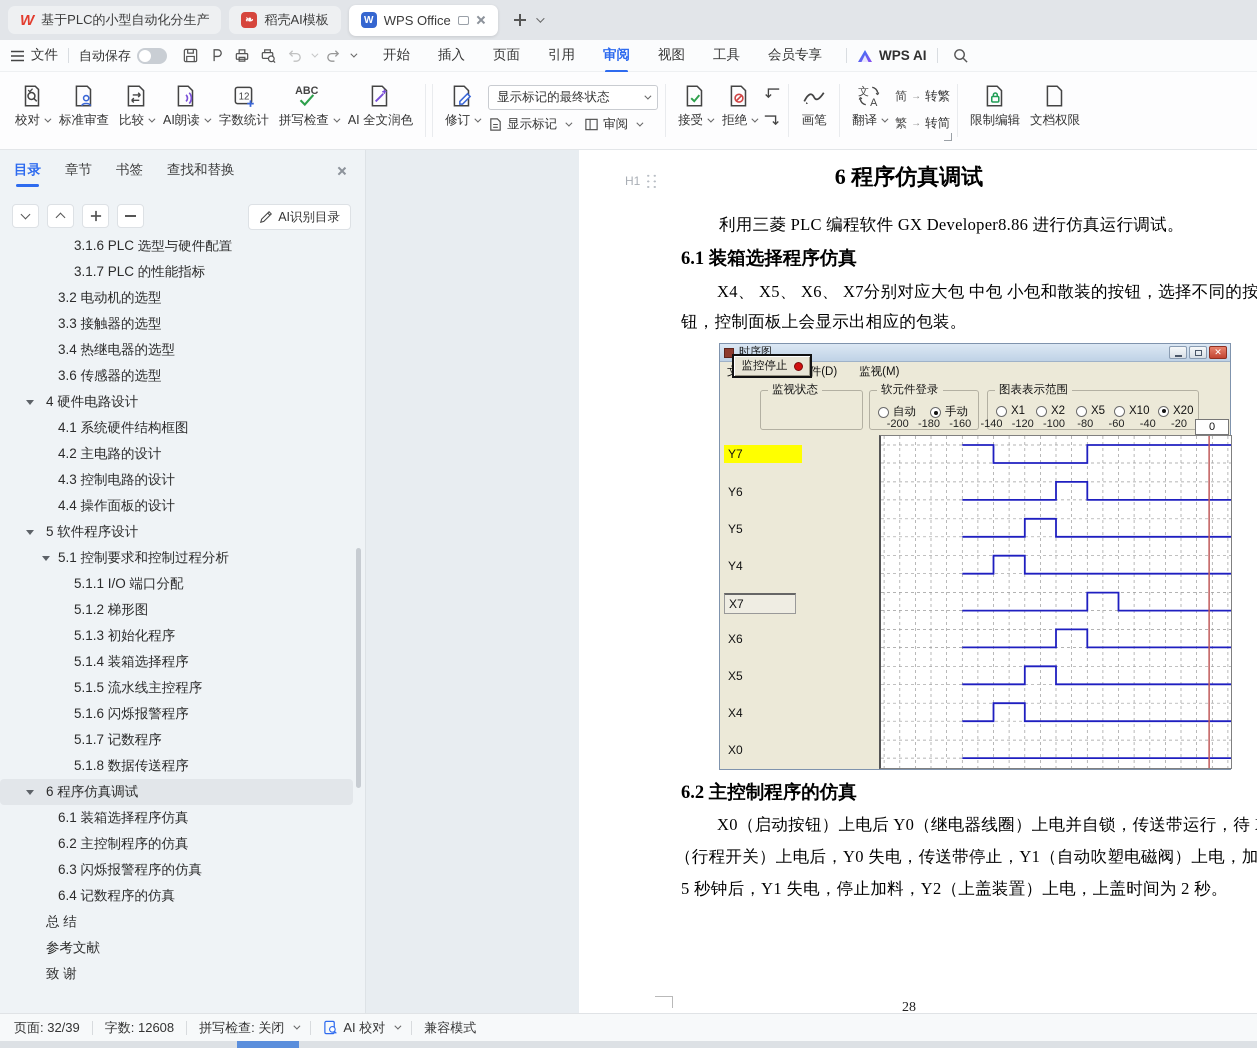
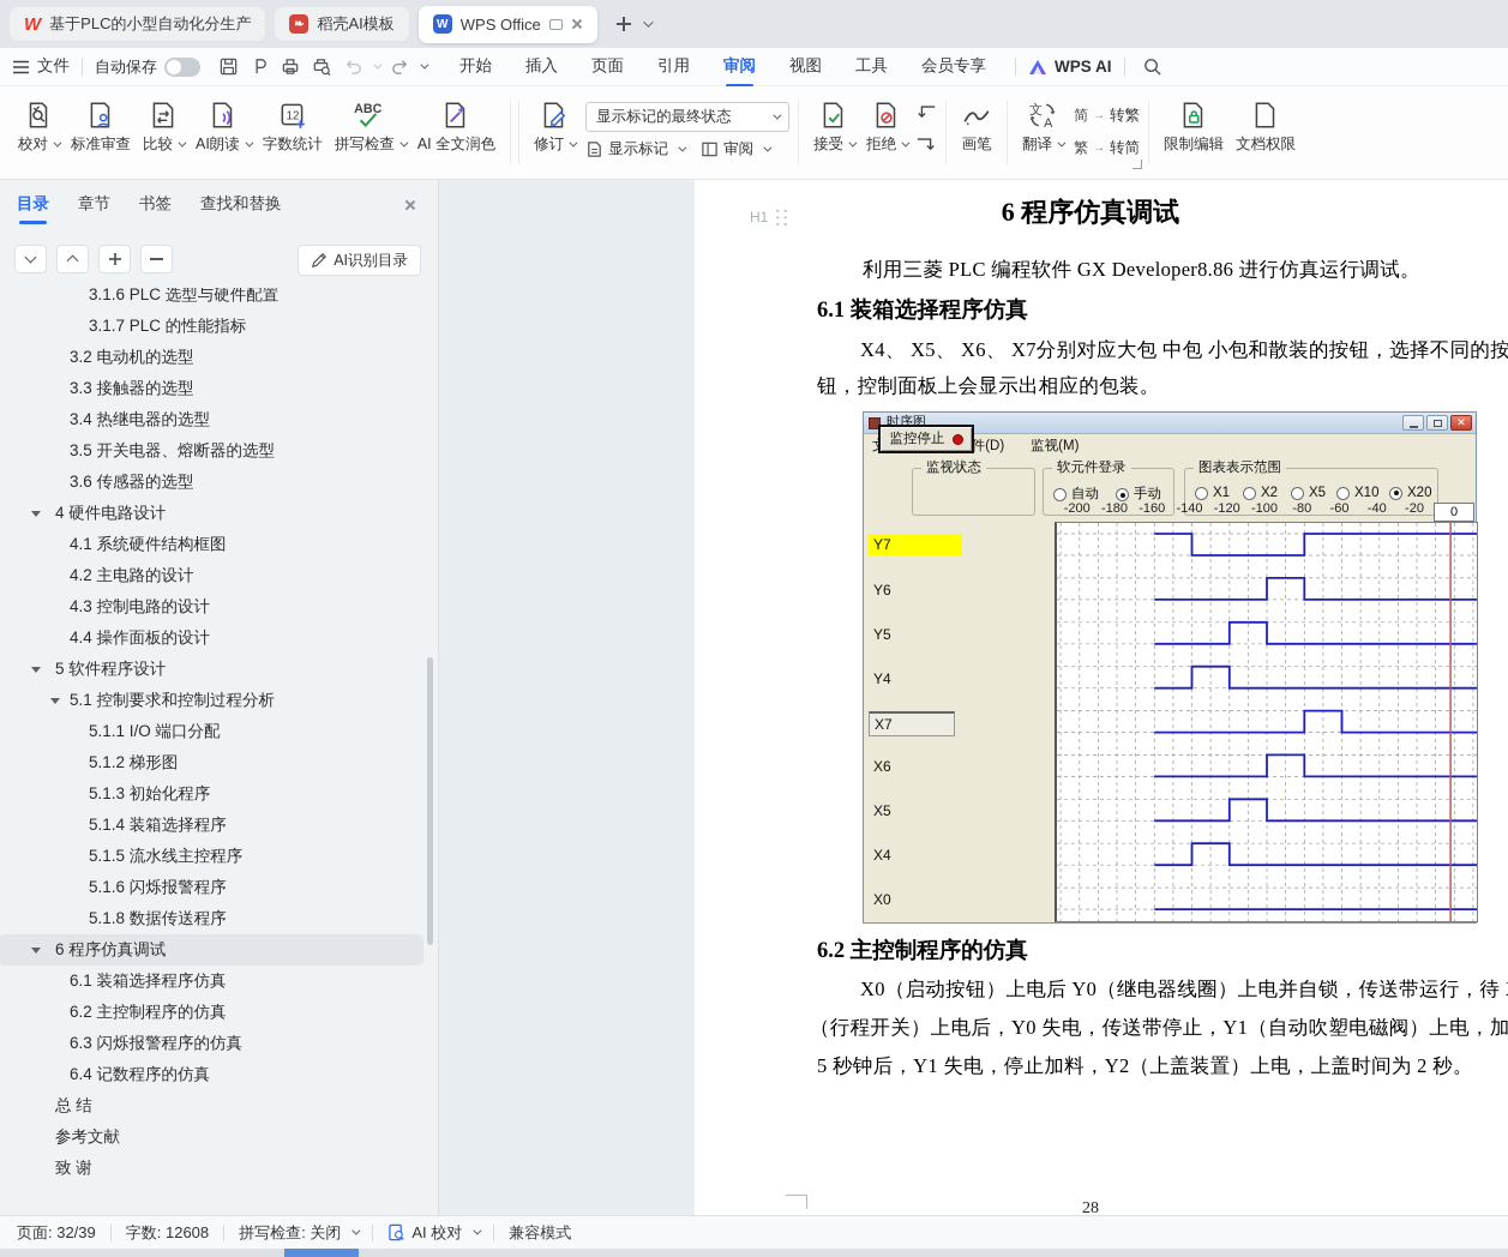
  W
  基于PLC的小型自动化分生产
  ❧
  稻壳AI模板
  W
  WPS Office
  文件
  自动保存
  开始
  插入
  页面
  引用
  审阅
  视图
  工具
  会员专享
  WPS AI
  校对
  标准审查
  比较
  AI朗读
  12
  字数统计
  ABC
  拼写检查
  AI 全文润色
  修订
  显示标记的最终状态
  显示标记
  审阅
  接受
  拒绝
  画笔
  文
  A
  翻译
  简
  →
  转繁
  繁
  →
  转简
  限制编辑
  文档权限
  目录
  章节
  书签
  查找和替换
  AI识别目录
  3.1.6 PLC 选型与硬件配置
  3.1.7 PLC 的性能指标
  3.2 电动机的选型
  3.3 接触器的选型
  3.4 热继电器的选型
+ 3.5 开关电器、熔断器的选型
  3.6 传感器的选型
  4 硬件电路设计
  4.1 系统硬件结构框图
  4.2 主电路的设计
  4.3 控制电路的设计
  4.4 操作面板的设计
  5 软件程序设计
  5.1 控制要求和控制过程分析
  5.1.1 I/O 端口分配
  5.1.2 梯形图
  5.1.3 初始化程序
  5.1.4 装箱选择程序
  5.1.5 流水线主控程序
  5.1.6 闪烁报警程序
- 5.1.7 记数程序
  5.1.8 数据传送程序
  6 程序仿真调试
  6.1 装箱选择程序仿真
  6.2 主控制程序的仿真
  6.3 闪烁报警程序的仿真
  6.4 记数程序的仿真
  总 结
  参考文献
  致 谢
  H1
  6 程序仿真调试
  利用三菱 PLC 编程软件 GX Developer8.86 进行仿真运行调试。
  6.1 装箱选择程序仿真
  X4、 X5、 X6、 X7分别对应大包 中包 小包和散装的按钮，选择不同的按
  钮，控制面板上会显示出相应的包装。
  时序图
  ✕
  监视(M)
  监视状态
  监控停止
  软元件登录
  自动
  手动
  图表表示范围
  X1
  X2
  X5
  X10
  X20
  -200
  -180
  -160
  -140
  -120
  -100
  -80
  -60
  -40
  -20
  0
  Y7
  Y6
  Y5
  Y4
  X7
  X6
  X5
  X4
  X0
  6.2 主控制程序的仿真
  X0（启动按钮）上电后 Y0（继电器线圈）上电并自锁，传送带运行，待
  （行程开关）上电后，Y0 失电，传送带停止，Y1（自动吹塑电磁阀）上电，加
  5 秒钟后，Y1 失电，停止加料，Y2（上盖装置）上电，上盖时间为 2 秒。
  28
  页面: 32/39
  字数: 12608
  拼写检查: 关闭
  AI 校对
  兼容模式
